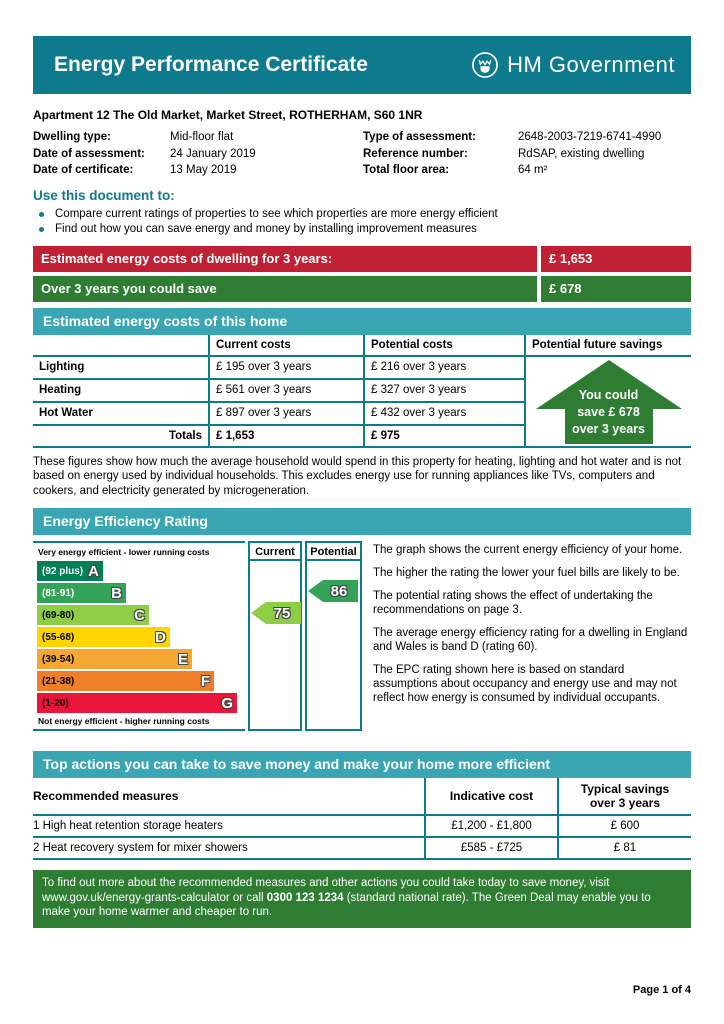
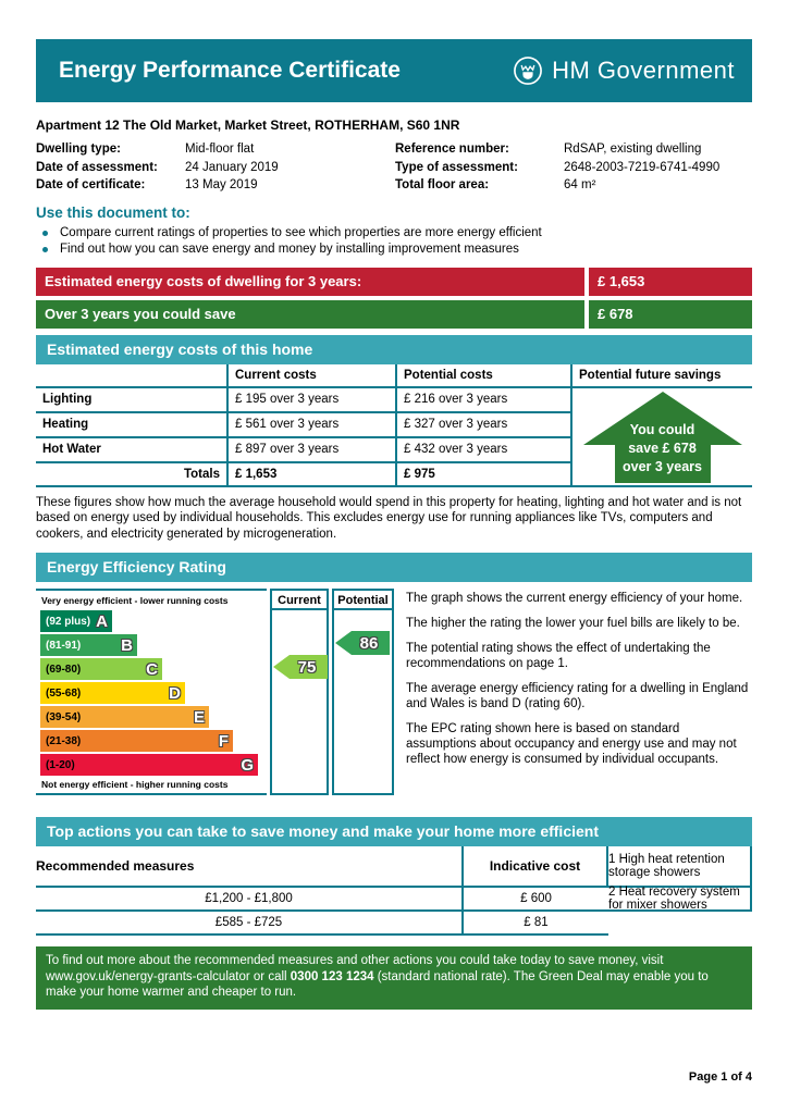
  Energy Performance Certificate
  HM Government
  Apartment 12 The Old Market, Market Street, ROTHERHAM, S60 1NR
  Dwelling type:
  Mid-floor flat
- Type of assessment:
+ Reference number:
- 2648-2003-7219-6741-4990
+ RdSAP, existing dwelling
  Date of assessment:
  24 January 2019
- Reference number:
+ Type of assessment:
- RdSAP, existing dwelling
+ 2648-2003-7219-6741-4990
  Date of certificate:
  13 May 2019
  Total floor area:
  64 m²
  Use this document to:
  Compare current ratings of properties to see which properties are more energy efficient
  Find out how you can save energy and money by installing improvement measures
  Estimated energy costs of dwelling for 3 years:
  £ 1,653
  Over 3 years you could save
  £ 678
  Estimated energy costs of this home
  Current costs
  Potential costs
  Potential future savings
  You could
  save £ 678
  over 3 years
  Lighting
  £ 195 over 3 years
  £ 216 over 3 years
  Heating
  £ 561 over 3 years
  £ 327 over 3 years
  Hot Water
  £ 897 over 3 years
  £ 432 over 3 years
  Totals
  £ 1,653
  £ 975
  These figures show how much the average household would spend in this property for heating, lighting and hot water and is not based on energy used by individual households. This excludes energy use for running appliances like TVs, computers and cookers, and electricity generated by microgeneration.
  Energy Efficiency Rating
  Very energy efficient - lower running costs
  (92 plus)
  A
  (81-91)
  B
  (69-80)
  C
  (55-68)
  D
  (39-54)
  E
  (21-38)
  F
  (1-20)
  G
  Not energy efficient - higher running costs
  Current
  75
  Potential
  86
  The graph shows the current energy efficiency of your home.
  The higher the rating the lower your fuel bills are likely to be.
- The potential rating shows the effect of undertaking the recommendations on page 3.
+ The potential rating shows the effect of undertaking the recommendations on page 1.
  The average energy efficiency rating for a dwelling in England and Wales is band D (rating 60).
  The EPC rating shown here is based on standard assumptions about occupancy and energy use and may not reflect how energy is consumed by individual occupants.
  Top actions you can take to save money and make your home more efficient
  Recommended measures
  Indicative cost
- Typical savings over 3 years
- 1 High heat retention storage heaters
+ 1 High heat retention storage showers
  £1,200 - £1,800
  £ 600
  2 Heat recovery system for mixer showers
  £585 - £725
  £ 81
  To find out more about the recommended measures and other actions you could take today to save money, visit www.gov.uk/energy-grants-calculator or call 0300 123 1234 (standard national rate). The Green Deal may enable you to make your home warmer and cheaper to run.
  Page 1 of 4
